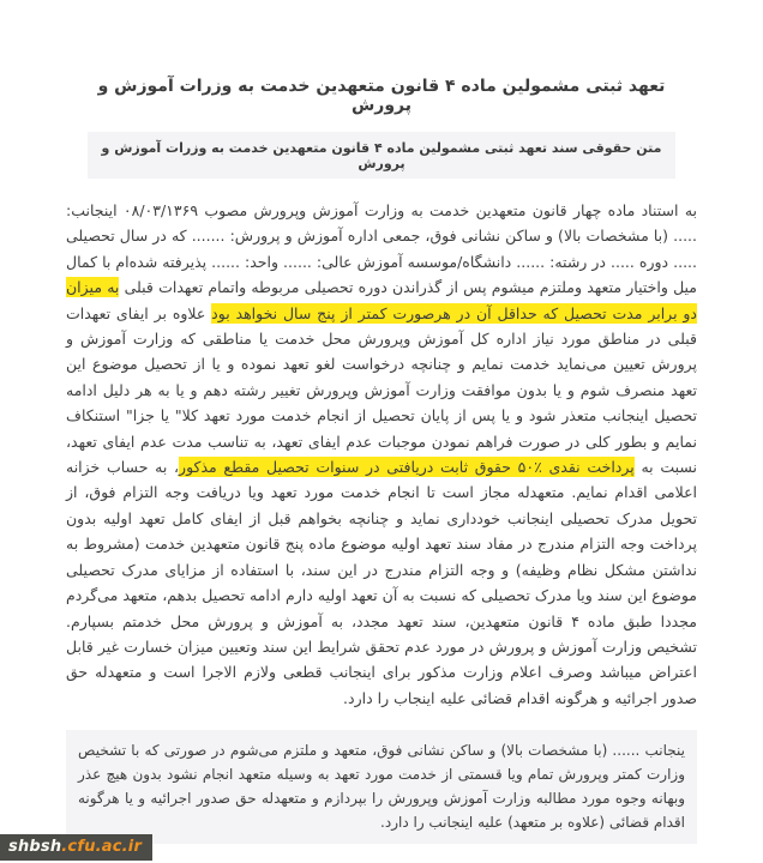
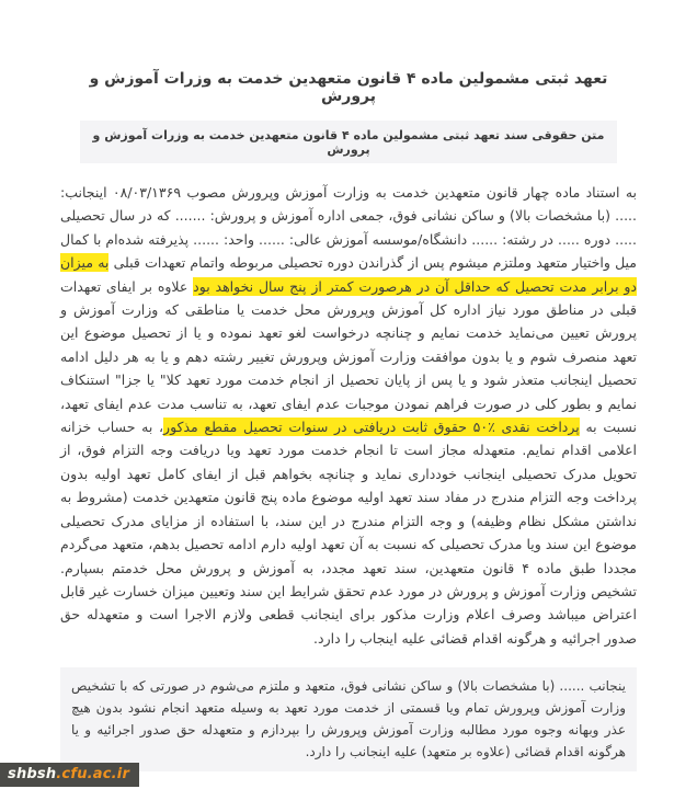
  تعهد ثبتی مشمولین ماده ۴ قانون متعهدین خدمت به وزرات آموزش و پرورش
  متن حقوقی سند تعهد ثبتی مشمولین ماده ۴ قانون متعهدین خدمت به وزرات آموزش و پرورش
  به استناد ماده چهار قانون متعهدین خدمت به وزارت آموزش وپرورش مصوب ۰۸/۰۳/۱۳۶۹ اینجانب: ..... (با مشخصات بالا) و ساکن نشانی فوق، جمعی اداره آموزش و پرورش: ....... که در سال تحصیلی ..... دوره ..... در رشته: ...... دانشگاه/موسسه آموزش عالی: ...... واحد: ...... پذیرفته شده‌ام با کمال میل واختیار متعهد وملتزم میشوم پس از گذراندن دوره تحصیلی مربوطه واتمام تعهدات قبلی به میزان دو برابر مدت تحصیل که حداقل آن در هرصورت کمتر از پنج سال نخواهد بود علاوه بر ایفای تعهدات قبلی در مناطق مورد نیاز اداره کل آموزش وپرورش محل خدمت یا مناطقی که وزارت آموزش و پرورش تعیین می‌نماید خدمت نمایم و چنانچه درخواست لغو تعهد نموده و یا از تحصیل موضوع این تعهد منصرف شوم و یا بدون موافقت وزارت آموزش وپرورش تغییر رشته دهم و یا به هر دلیل ادامه تحصیل اینجانب متعذر شود و یا پس از پایان تحصیل از انجام خدمت مورد تعهد کلا" یا جزا" استنکاف نمایم و بطور کلی در صورت فراهم نمودن موجبات عدم ایفای تعهد، به تناسب مدت عدم ایفای تعهد، نسبت به پرداخت نقدی ٪۵۰ حقوق ثابت دریافتی در سنوات تحصیل مقطع مذکور، به حساب خزانه اعلامی اقدام نمایم. متعهدله مجاز است تا انجام خدمت مورد تعهد ویا دریافت وجه التزام فوق، از تحویل مدرک تحصیلی اینجانب خودداری نماید و چنانچه بخواهم قبل از ایفای کامل تعهد اولیه بدون پرداخت وجه التزام مندرج در مفاد سند تعهد اولیه موضوع ماده پنج قانون متعهدین خدمت (مشروط به نداشتن مشکل نظام وظیفه) و وجه التزام مندرج در این سند، با استفاده از مزایای مدرک تحصیلی موضوع این سند ویا مدرک تحصیلی که نسبت به آن تعهد اولیه دارم ادامه تحصیل بدهم، متعهد می‌گردم مجددا طبق ماده ۴ قانون متعهدین، سند تعهد مجدد، به آموزش و پرورش محل خدمتم بسپارم. تشخیص وزارت آموزش و پرورش در مورد عدم تحقق شرایط این سند وتعیین میزان خسارت غیر قابل اعتراض میباشد وصرف اعلام وزارت مذکور برای اینجانب قطعی ولازم الاجرا است و متعهدله حق صدور اجرائیه و هرگونه اقدام قضائی علیه اینجاب را دارد.
- ینجانب ...... (با مشخصات بالا) و ساکن نشانی فوق، متعهد و ملتزم می‌شوم در صورتی که با تشخیص وزارت کمتر وپرورش تمام ویا قسمتی از خدمت مورد تعهد به وسیله متعهد انجام نشود بدون هیچ عذر وبهانه وجوه مورد مطالبه وزارت آموزش وپرورش را بپردازم و متعهدله حق صدور اجرائیه و یا هرگونه اقدام قضائی (علاوه بر متعهد) علیه اینجانب را دارد.
+ ینجانب ...... (با مشخصات بالا) و ساکن نشانی فوق، متعهد و ملتزم می‌شوم در صورتی که با تشخیص وزارت آموزش وپرورش تمام ویا قسمتی از خدمت مورد تعهد به وسیله متعهد انجام نشود بدون هیچ عذر وبهانه وجوه مورد مطالبه وزارت آموزش وپرورش را بپردازم و متعهدله حق صدور اجرائیه و یا هرگونه اقدام قضائی (علاوه بر متعهد) علیه اینجانب را دارد.
  shbsh.cfu.ac.ir
